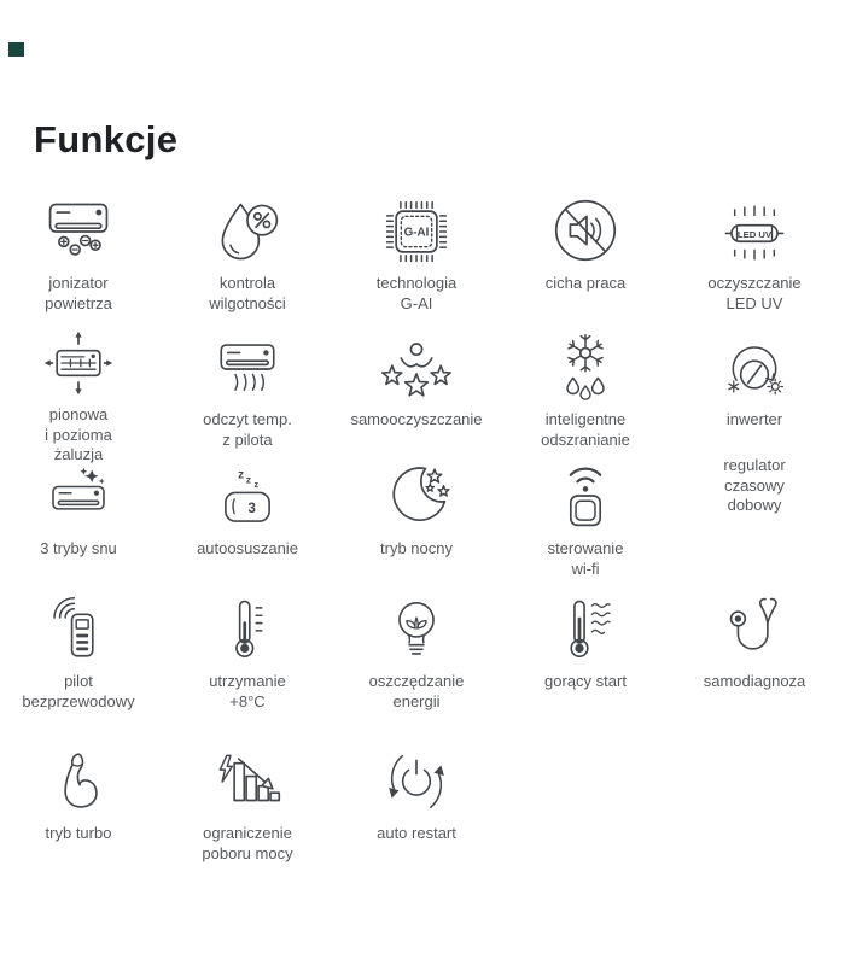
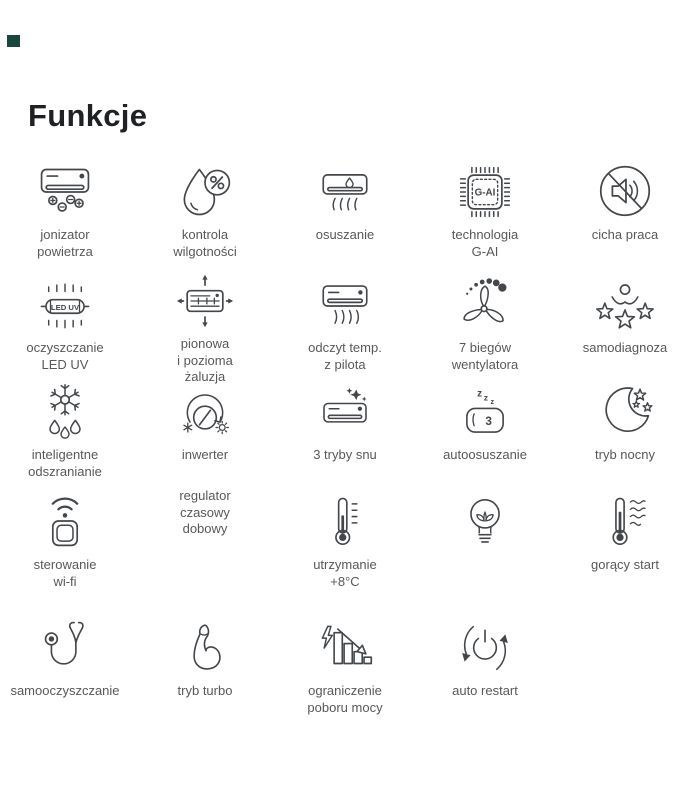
  Funkcje
  jonizator
  powietrza
  kontrola
  wilgotności
+ osuszanie
  G-AI
  technologia
  G-AI
  cicha praca
  LED UV
  oczyszczanie
  LED UV
  pionowa
  i pozioma
  żaluzja
  odczyt temp.
  z pilota
+ 7 biegów
+ wentylatora
- samooczyszczanie
+ samodiagnoza
  inteligentne
  odszranianie
  inwerter
  3 tryby snu
  z
  z
  z
  3
  autoosuszanie
  tryb nocny
  sterowanie
  wi-fi
  regulator
  czasowy
  dobowy
- pilot
- bezprzewodowy
  utrzymanie
  +8°C
- oszczędzanie
- energii
  gorący start
- samodiagnoza
+ samooczyszczanie
  tryb turbo
  ograniczenie
  poboru mocy
  auto restart
